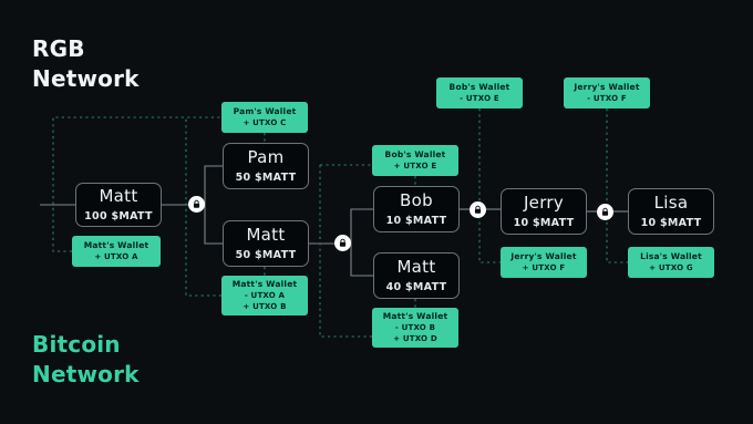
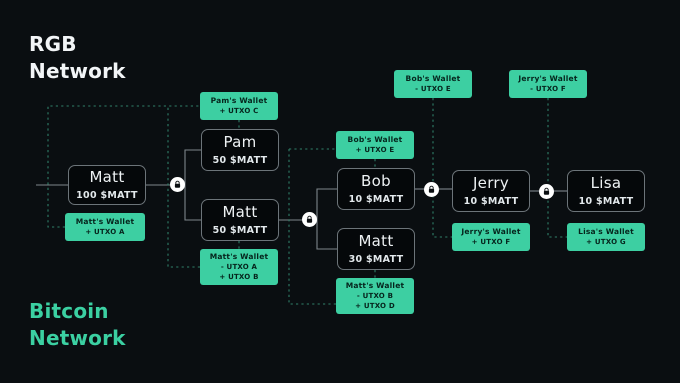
  RGB
  Network
  Bitcoin
  Network
  Matt
  100 $MATT
  Pam
  50 $MATT
  Matt
  50 $MATT
  Bob
  10 $MATT
  Matt
- 40 $MATT
+ 30 $MATT
  Jerry
  10 $MATT
  Lisa
  10 $MATT
  Matt's Wallet
  + UTXO A
  Pam's Wallet
  + UTXO C
  Matt's Wallet
  - UTXO A
  + UTXO B
  Bob's Wallet
  + UTXO E
  Matt's Wallet
  - UTXO B
  + UTXO D
  Bob's Wallet
  - UTXO E
  Jerry's Wallet
  - UTXO F
  Jerry's Wallet
  + UTXO F
  Lisa's Wallet
  + UTXO G
